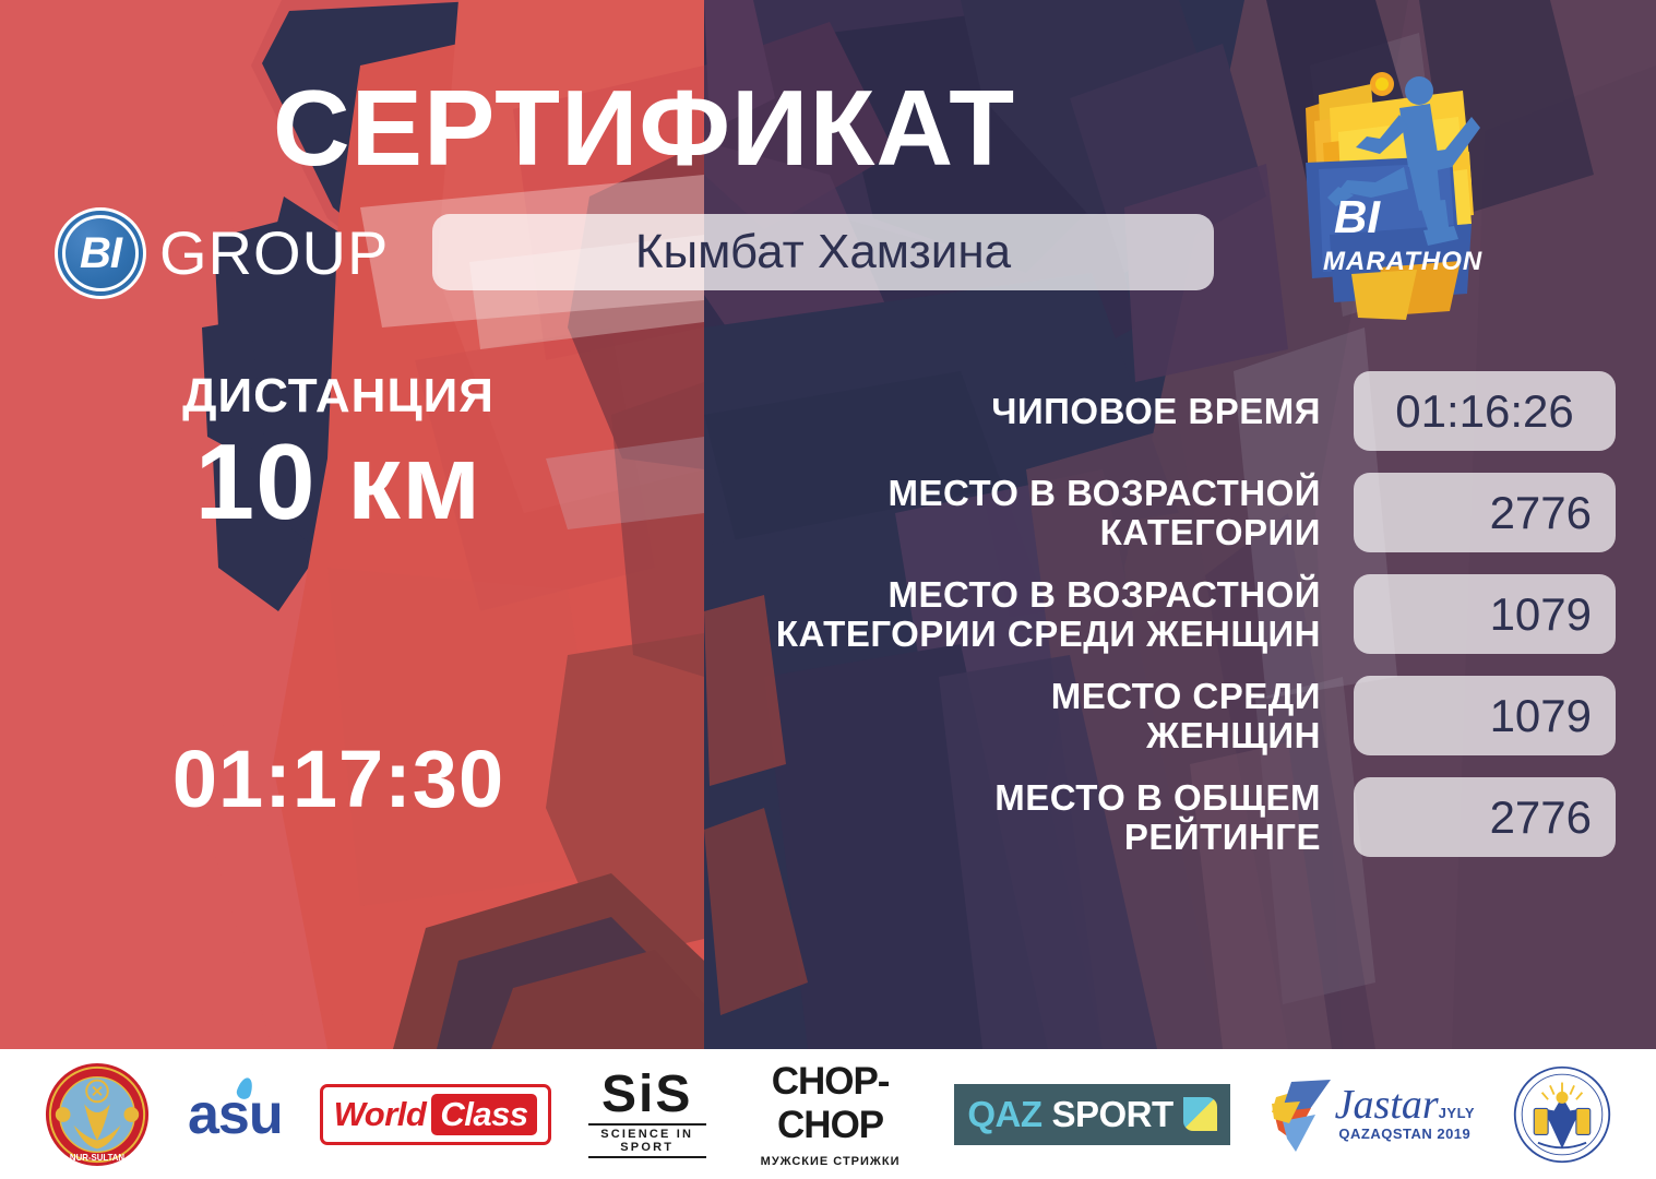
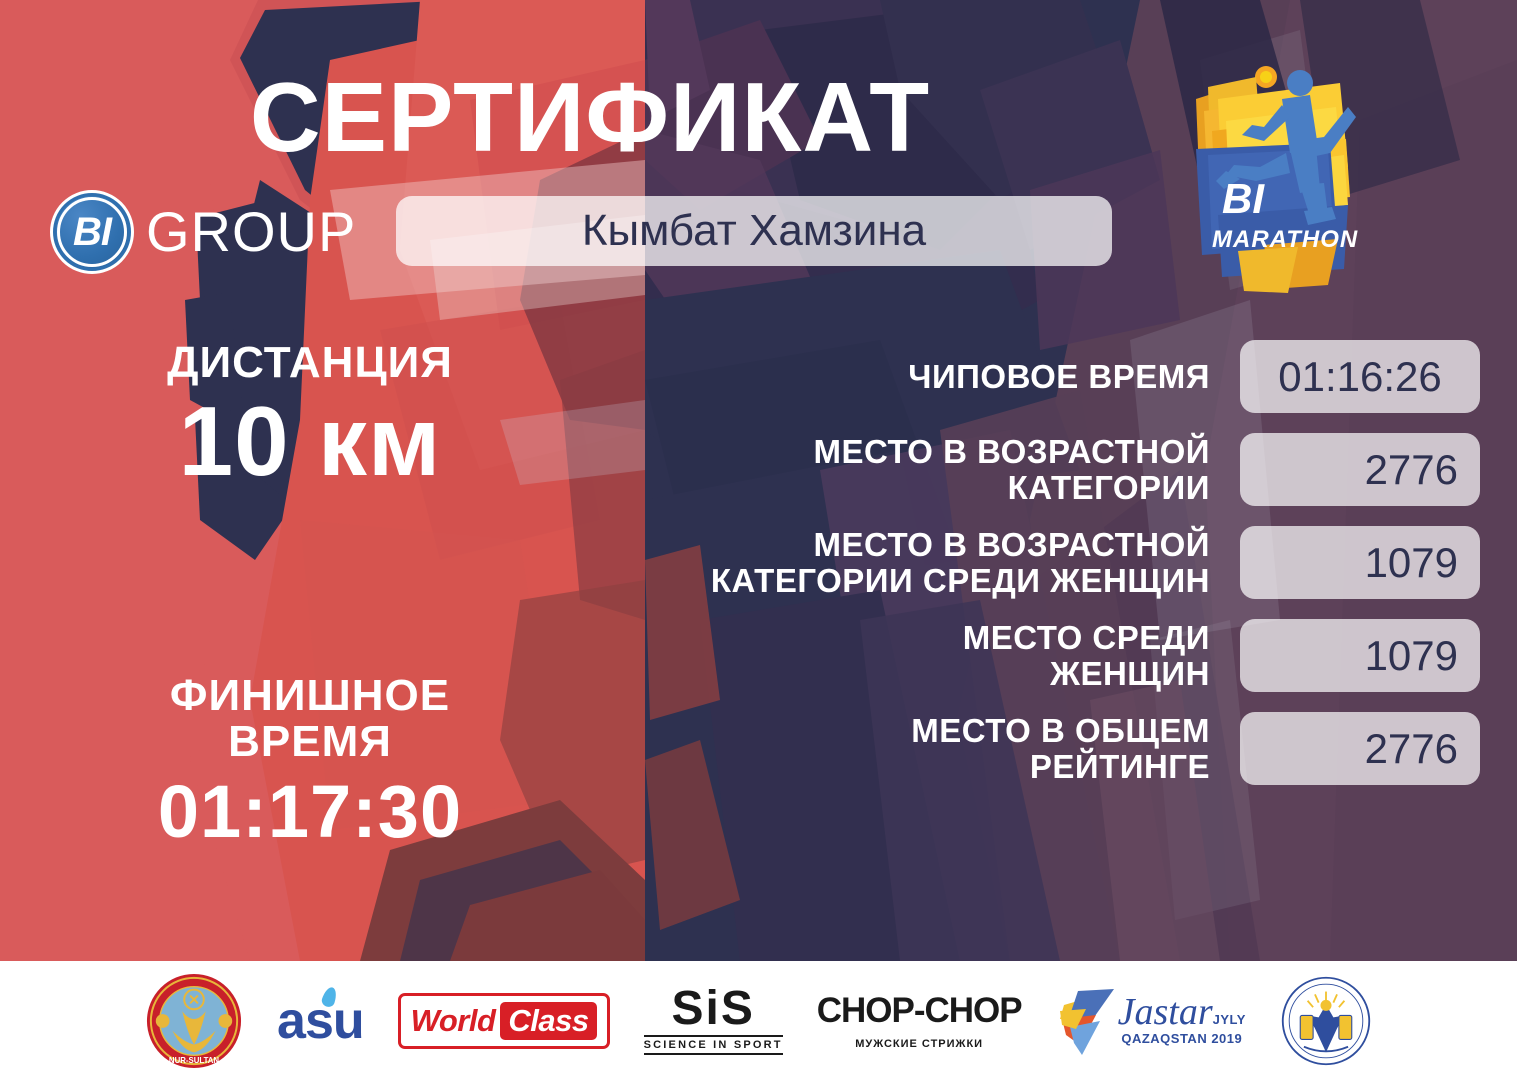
  СЕРТИФИКАТ
  BI
  GROUP
  Кымбат Хамзина
  BI
  MARATHON
  ДИСТАНЦИЯ
  10 км
+ ФИНИШНОЕ
+ ВРЕМЯ
  01:17:30
  ЧИПОВОЕ ВРЕМЯ
  01:16:26
  МЕСТО В ВОЗРАСТНОЙ
  КАТЕГОРИИ
  2776
  МЕСТО В ВОЗРАСТНОЙ
  КАТЕГОРИИ СРЕДИ ЖЕНЩИН
  1079
  МЕСТО СРЕДИ
  ЖЕНЩИН
  1079
  МЕСТО В ОБЩЕМ
  РЕЙТИНГЕ
  2776
  NUR-SULTAN
  asu
  World
  Class
  SiS
  SCIENCE IN SPORT
  CHOP-CHOP
  МУЖСКИЕ СТРИЖКИ
- QAZ
- SPORT
  JastarJYLY
  QAZAQSTAN 2019
